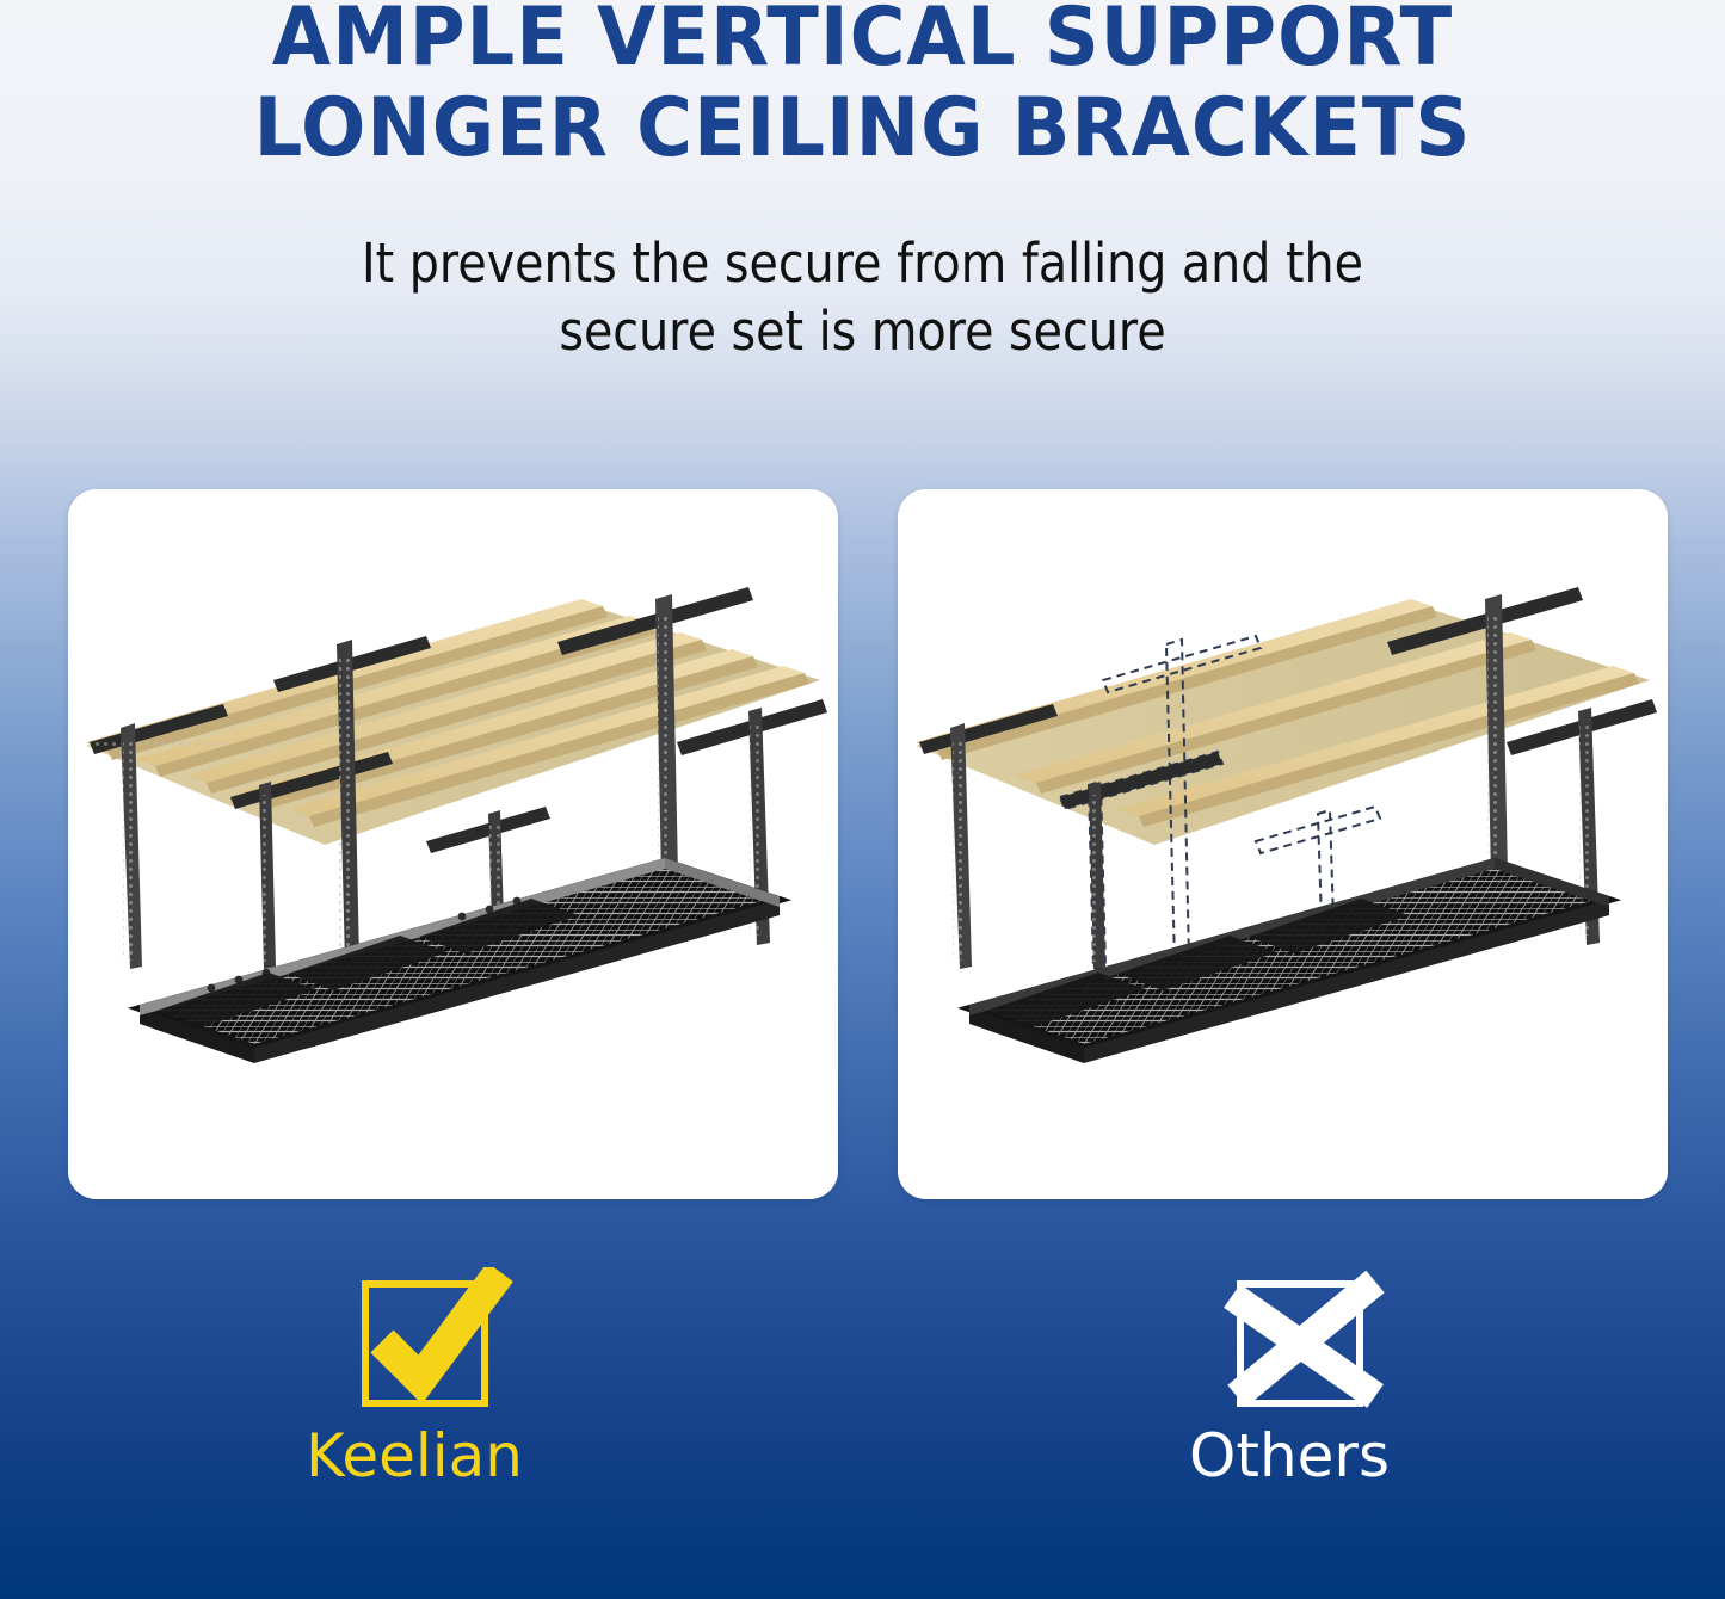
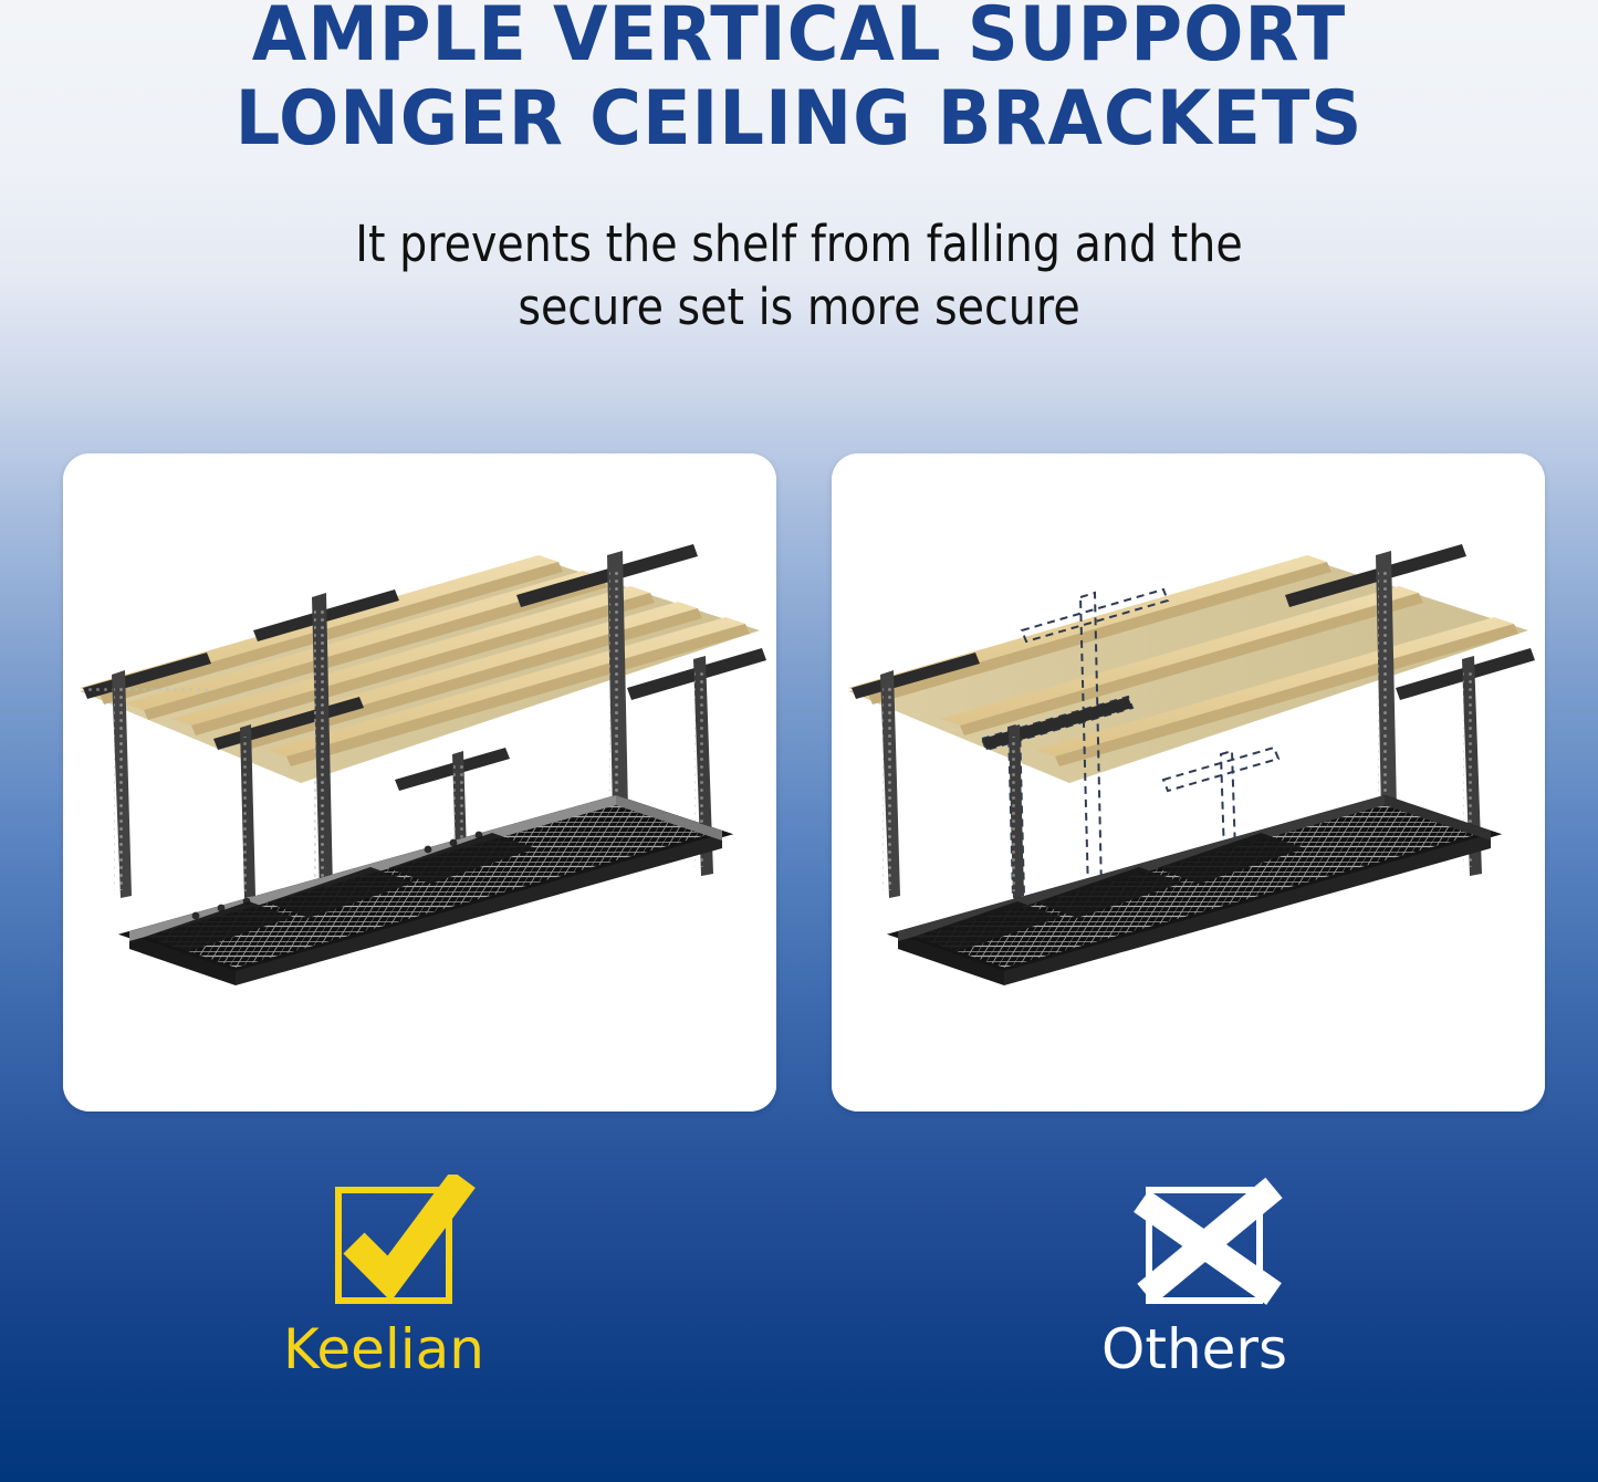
  AMPLE VERTICAL SUPPORT
  LONGER CEILING BRACKETS
- It prevents the secure from falling and the
+ It prevents the shelf from falling and the
  secure set is more secure
  Keelian
  Others
